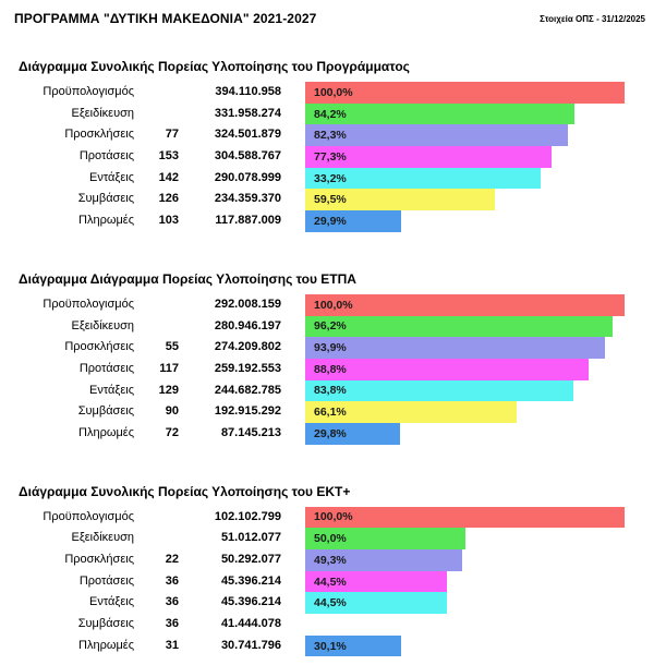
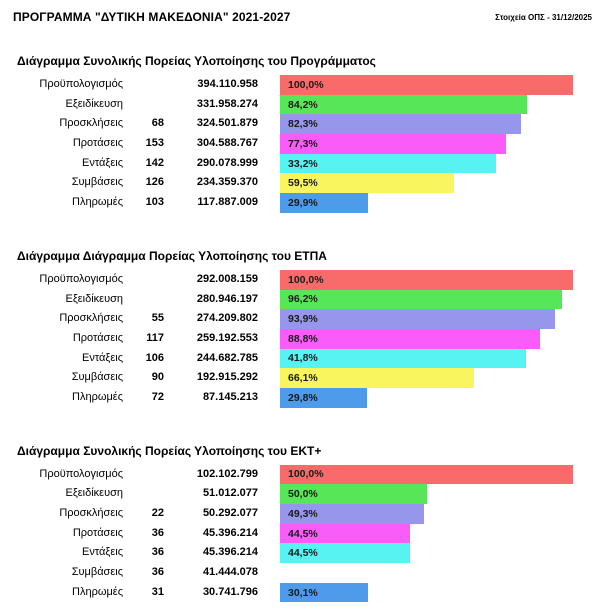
  ΠΡΟΓΡΑΜΜΑ "ΔΥΤΙΚΗ ΜΑΚΕΔΟΝΙΑ" 2021-2027
  Στοιχεία ΟΠΣ - 31/12/2025
  Διάγραμμα Συνολικής Πορείας Υλοποίησης του Προγράμματος
  Προϋπολογισμός
  394.110.958
  100,0%
  Εξειδίκευση
  331.958.274
  84,2%
  Προσκλήσεις
- 77
+ 68
  324.501.879
  82,3%
  Προτάσεις
  153
  304.588.767
  77,3%
  Εντάξεις
  142
  290.078.999
  33,2%
  Συμβάσεις
  126
  234.359.370
  59,5%
  Πληρωμές
  103
  117.887.009
  29,9%
  Διάγραμμα Διάγραμμα Πορείας Υλοποίησης του ΕΤΠΑ
  Προϋπολογισμός
  292.008.159
  100,0%
  Εξειδίκευση
  280.946.197
  96,2%
  Προσκλήσεις
  55
  274.209.802
  93,9%
  Προτάσεις
  117
  259.192.553
  88,8%
  Εντάξεις
- 129
+ 106
  244.682.785
- 83,8%
+ 41,8%
  Συμβάσεις
  90
  192.915.292
  66,1%
  Πληρωμές
  72
  87.145.213
  29,8%
  Διάγραμμα Συνολικής Πορείας Υλοποίησης του ΕΚΤ+
  Προϋπολογισμός
  102.102.799
  100,0%
  Εξειδίκευση
  51.012.077
  50,0%
  Προσκλήσεις
  22
  50.292.077
  49,3%
  Προτάσεις
  36
  45.396.214
  44,5%
  Εντάξεις
  36
  45.396.214
  44,5%
  Συμβάσεις
  36
  41.444.078
  Πληρωμές
  31
  30.741.796
  30,1%
